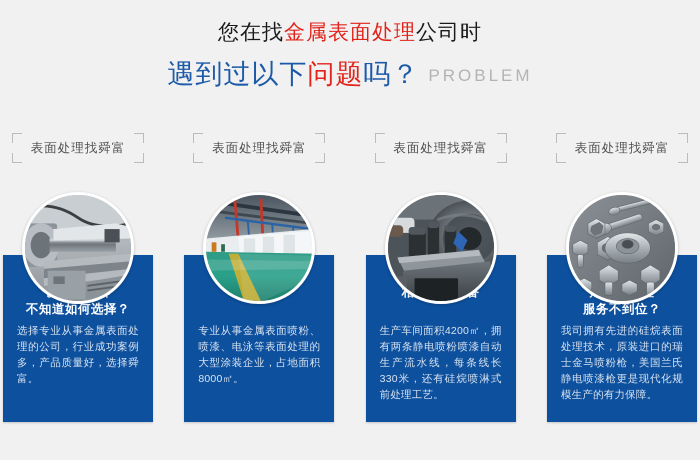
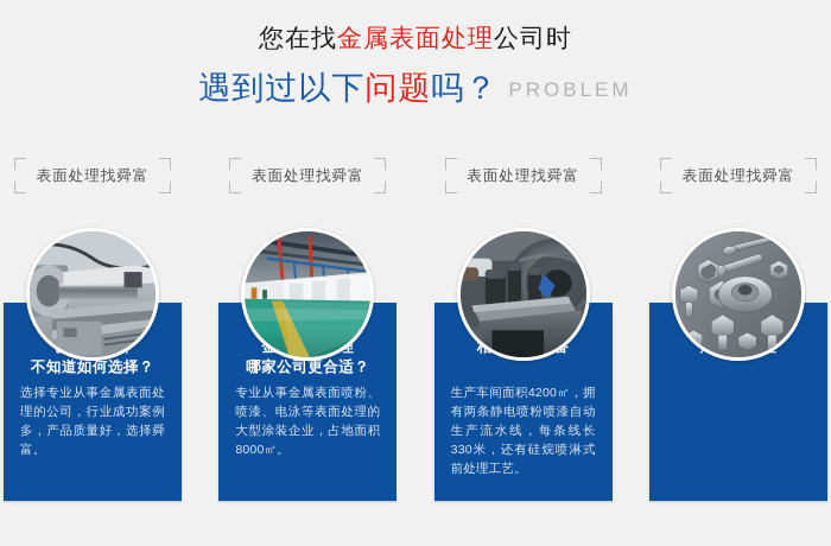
  您在找金属表面处理公司时
  遇到过以下问题吗？ PROBLEM
  表面处理找舜富
  不知道如何选择？
  选择专业从事金属表面处理的公司，行业成功案例多，产品质量好，选择舜富。
  表面处理找舜富
+ 哪家公司更合适？
  专业从事金属表面喷粉、喷漆、电泳等表面处理的大型涂装企业，占地面积8000㎡。
  表面处理找舜富
  生产车间面积4200㎡，拥有两条静电喷粉喷漆自动生产流水线，每条线长330米，还有硅烷喷淋式前处理工艺。
  表面处理找舜富
- 服务不到位？
- 我司拥有先进的硅烷表面处理技术，原装进口的瑞士金马喷粉枪，美国兰氏静电喷漆枪更是现代化规模生产的有力保障。
